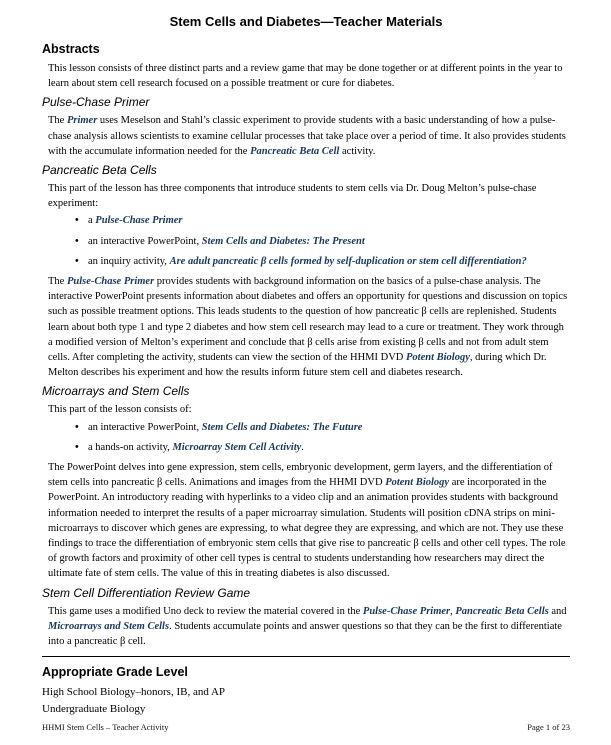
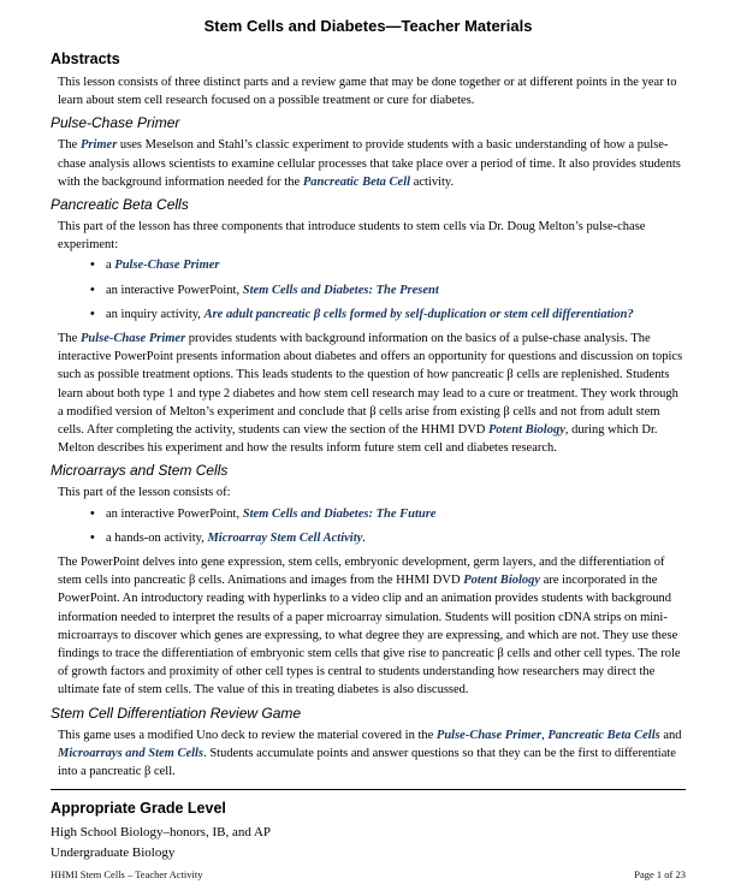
  Stem Cells and Diabetes—Teacher Materials
  Abstracts
  This lesson consists of three distinct parts and a review game that may be done together or at different points in the year to learn about stem cell research focused on a possible treatment or cure for diabetes.
  Pulse-Chase Primer
- The Primer uses Meselson and Stahl’s classic experiment to provide students with a basic understanding of how a pulse-chase analysis allows scientists to examine cellular processes that take place over a period of time. It also provides students with the accumulate information needed for the Pancreatic Beta Cell activity.
+ The Primer uses Meselson and Stahl’s classic experiment to provide students with a basic understanding of how a pulse-chase analysis allows scientists to examine cellular processes that take place over a period of time. It also provides students with the background information needed for the Pancreatic Beta Cell activity.
  Pancreatic Beta Cells
  This part of the lesson has three components that introduce students to stem cells via Dr. Doug Melton’s pulse-chase experiment:
  a Pulse-Chase Primer
  an interactive PowerPoint, Stem Cells and Diabetes: The Present
  an inquiry activity, Are adult pancreatic β cells formed by self-duplication or stem cell differentiation?
  The Pulse-Chase Primer provides students with background information on the basics of a pulse-chase analysis. The interactive PowerPoint presents information about diabetes and offers an opportunity for questions and discussion on topics such as possible treatment options. This leads students to the question of how pancreatic β cells are replenished. Students learn about both type 1 and type 2 diabetes and how stem cell research may lead to a cure or treatment. They work through a modified version of Melton’s experiment and conclude that β cells arise from existing β cells and not from adult stem cells. After completing the activity, students can view the section of the HHMI DVD Potent Biology, during which Dr. Melton describes his experiment and how the results inform future stem cell and diabetes research.
  Microarrays and Stem Cells
  This part of the lesson consists of:
  an interactive PowerPoint, Stem Cells and Diabetes: The Future
  a hands-on activity, Microarray Stem Cell Activity.
  The PowerPoint delves into gene expression, stem cells, embryonic development, germ layers, and the differentiation of stem cells into pancreatic β cells. Animations and images from the HHMI DVD Potent Biology are incorporated in the PowerPoint. An introductory reading with hyperlinks to a video clip and an animation provides students with background information needed to interpret the results of a paper microarray simulation. Students will position cDNA strips on mini-microarrays to discover which genes are expressing, to what degree they are expressing, and which are not. They use these findings to trace the differentiation of embryonic stem cells that give rise to pancreatic β cells and other cell types. The role of growth factors and proximity of other cell types is central to students understanding how researchers may direct the ultimate fate of stem cells. The value of this in treating diabetes is also discussed.
  Stem Cell Differentiation Review Game
  This game uses a modified Uno deck to review the material covered in the Pulse-Chase Primer, Pancreatic Beta Cells and Microarrays and Stem Cells. Students accumulate points and answer questions so that they can be the first to differentiate into a pancreatic β cell.
  Appropriate Grade Level
  High School Biology–honors, IB, and AP
  Undergraduate Biology
  HHMI Stem Cells – Teacher Activity
  Page 1 of 23
